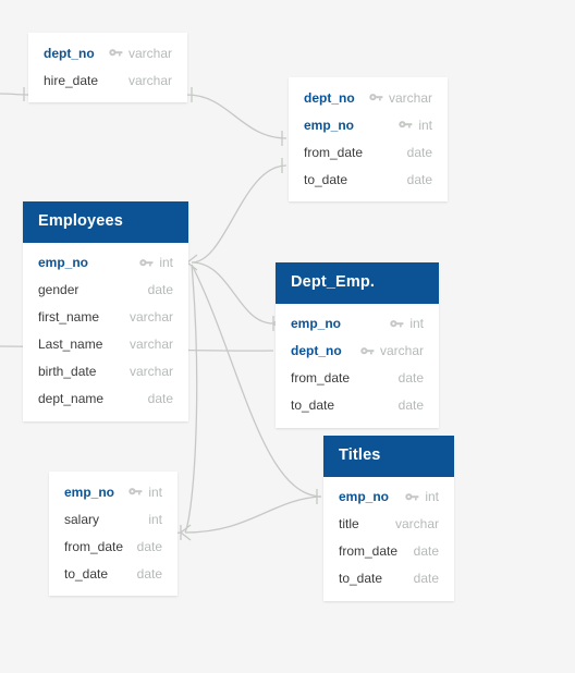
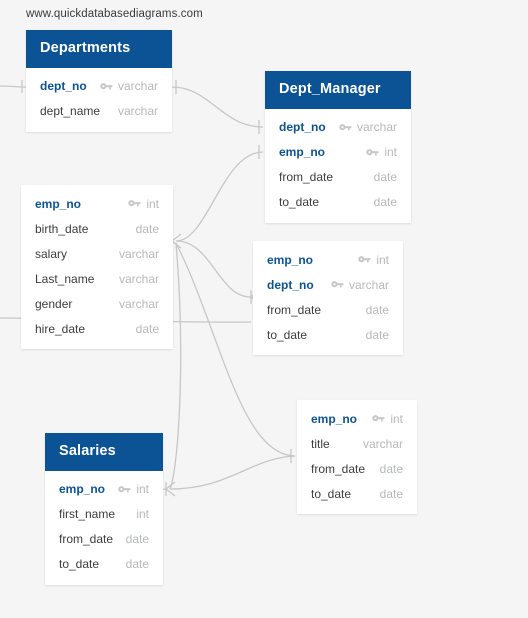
+ www.quickdatabasediagrams.com
+ Departments
  dept_no
  varchar
- hire_date
+ dept_name
  varchar
+ Dept_Manager
  dept_no
  varchar
  emp_no
  int
  from_date
  date
  to_date
  date
- Employees
  emp_no
  int
- gender
+ birth_date
  date
- first_name
+ salary
  varchar
  Last_name
  varchar
- birth_date
+ gender
  varchar
- dept_name
+ hire_date
  date
- Dept_Emp.
  emp_no
  int
  dept_no
  varchar
  from_date
  date
  to_date
  date
- Titles
  emp_no
  int
  title
  varchar
  from_date
  date
  to_date
  date
+ Salaries
  emp_no
  int
- salary
+ first_name
  int
  from_date
  date
  to_date
  date
